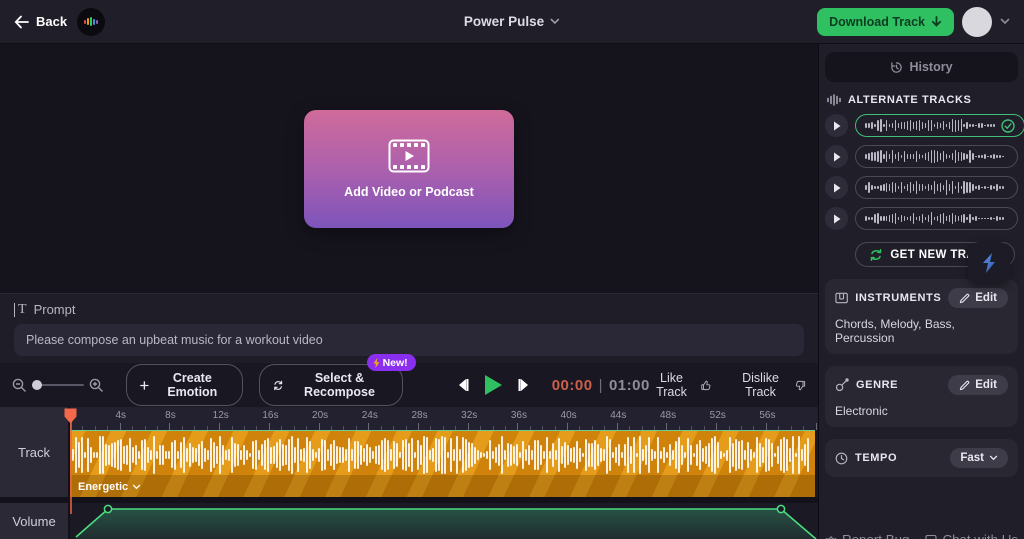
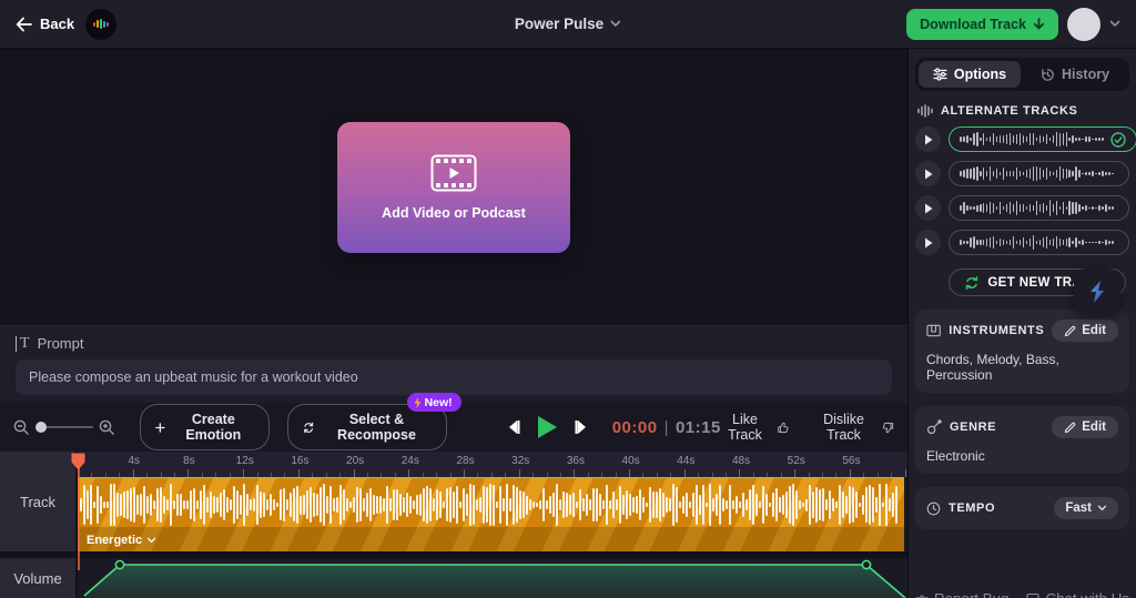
  Back
  Power Pulse
  Download Track
  Add Video or Podcast
  T
  Prompt
  Please compose an upbeat music for a workout video
  Create Emotion
  Select & Recompose
  New!
  00:00
  |
- 01:00
+ 01:15
  Like Track
  Dislike Track
  Track
  4s
  8s
  12s
  16s
  20s
  24s
  28s
  32s
  36s
  40s
  44s
  48s
  52s
  56s
  Energetic
  Volume
+ Options
  History
  ALTERNATE TRACKS
  INSTRUMENTS
  Edit
  Chords, Melody, Bass, Percussion
  GENRE
  Edit
  Electronic
  TEMPO
  Fast
